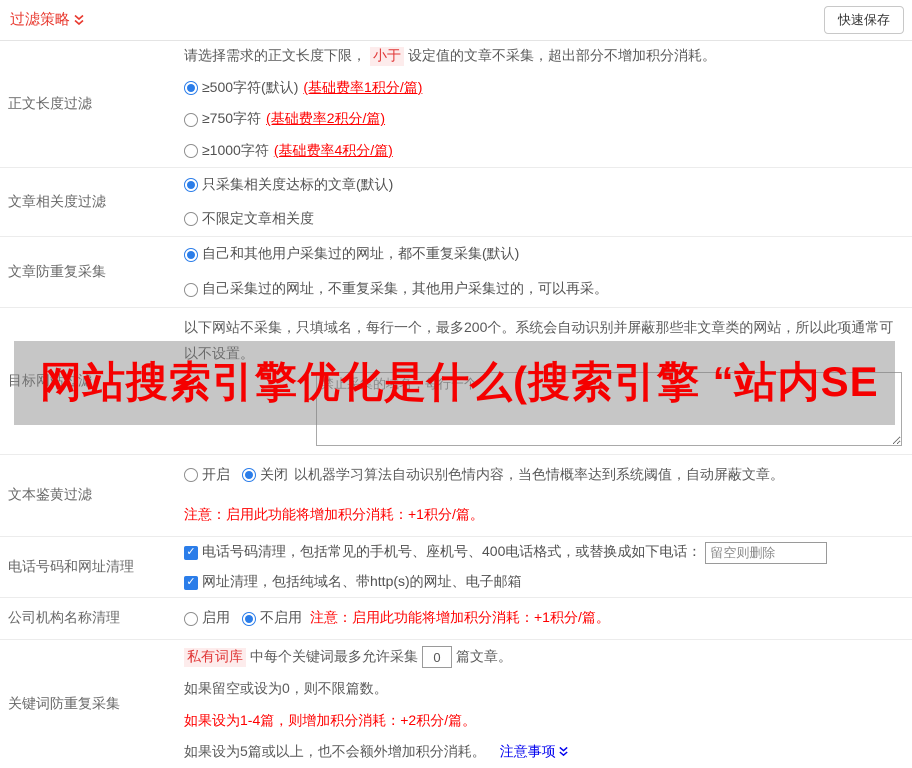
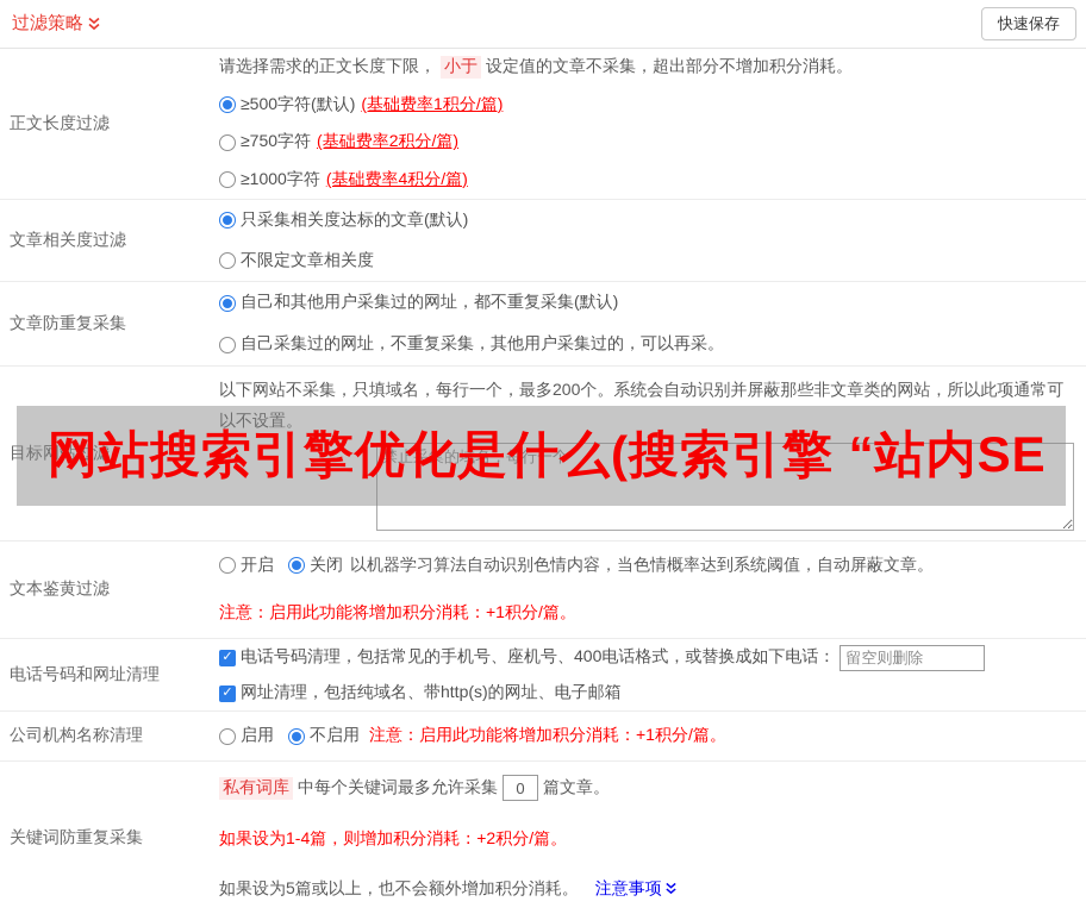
  过滤策略
  快速保存
  正文长度过滤
  请选择需求的正文长度下限，
  小于
  设定值的文章不采集，超出部分不增加积分消耗。
  ≥500字符(默认)
  (基础费率1积分/篇)
  ≥750字符
  (基础费率2积分/篇)
  ≥1000字符
  (基础费率4积分/篇)
  文章相关度过滤
  只采集相关度达标的文章(默认)
  不限定文章相关度
  文章防重复采集
  自己和其他用户采集过的网址，都不重复采集(默认)
  自己采集过的网址，不重复采集，其他用户采集过的，可以再采。
  目标网站过滤
  以下网站不采集，只填域名，每行一个，最多200个。系统会自动识别并屏蔽那些非文章类的网站，所以此项通常可以不设置。
  禁止采集的域名，每行一个
  文本鉴黄过滤
  开启
  关闭
  以机器学习算法自动识别色情内容，当色情概率达到系统阈值，自动屏蔽文章。
  注意：启用此功能将增加积分消耗：+1积分/篇。
  电话号码和网址清理
  ✓
  电话号码清理，包括常见的手机号、座机号、400电话格式，或替换成如下电话：
  留空则删除
  ✓
  网址清理，包括纯域名、带http(s)的网址、电子邮箱
  公司机构名称清理
  启用
  不启用
  注意：启用此功能将增加积分消耗：+1积分/篇。
  关键词防重复采集
  私有词库
  中每个关键词最多允许采集
  0
  篇文章。
- 如果留空或设为0，则不限篇数。
  如果设为1-4篇，则增加积分消耗：+2积分/篇。
  如果设为5篇或以上，也不会额外增加积分消耗。
  注意事项
  网站搜索引擎优化是什么(搜索引擎 “站内SE
